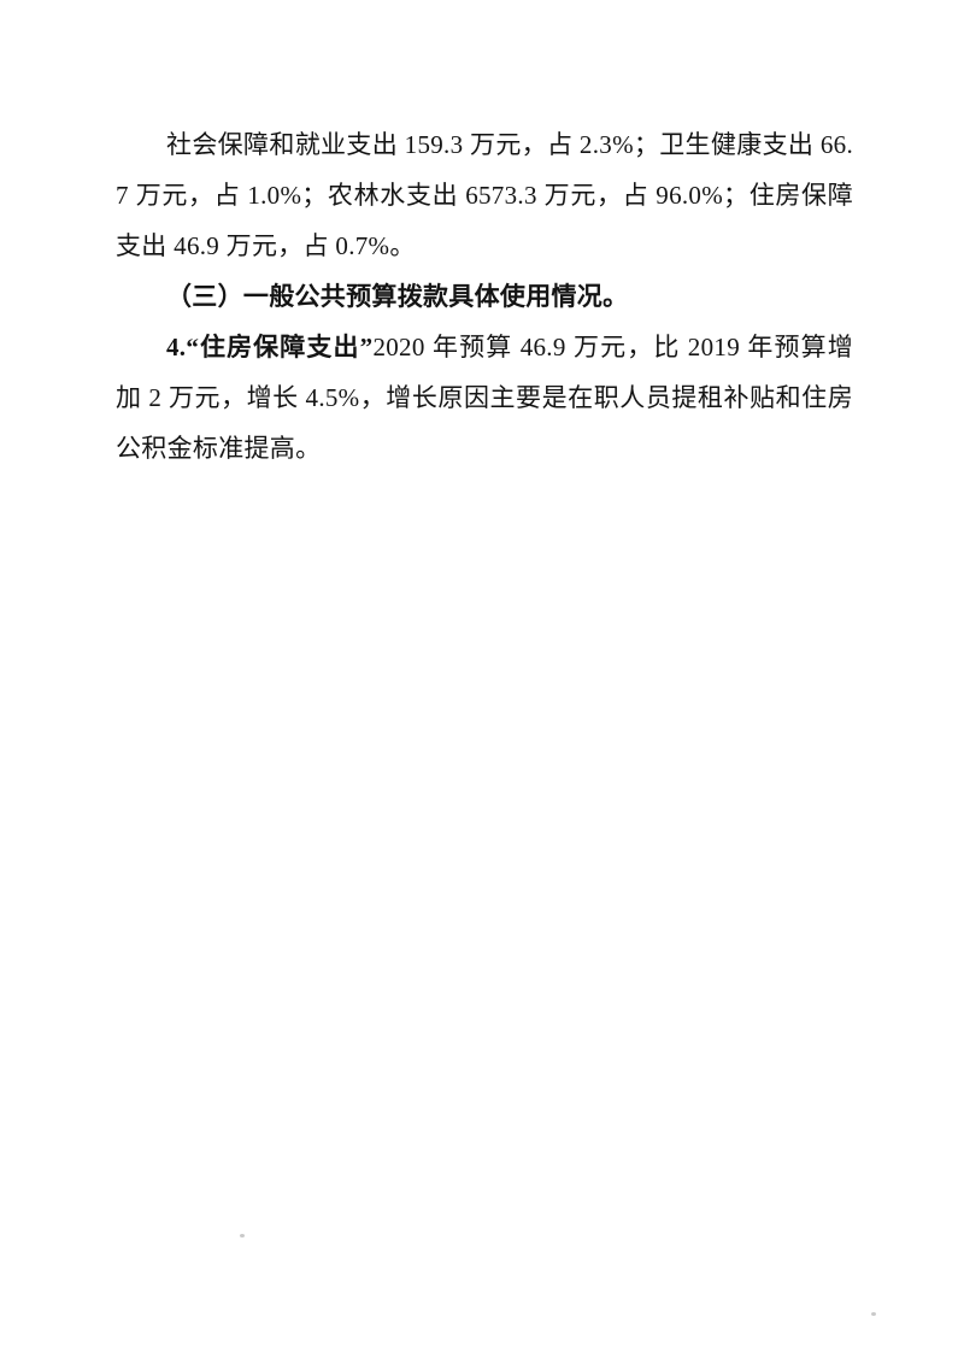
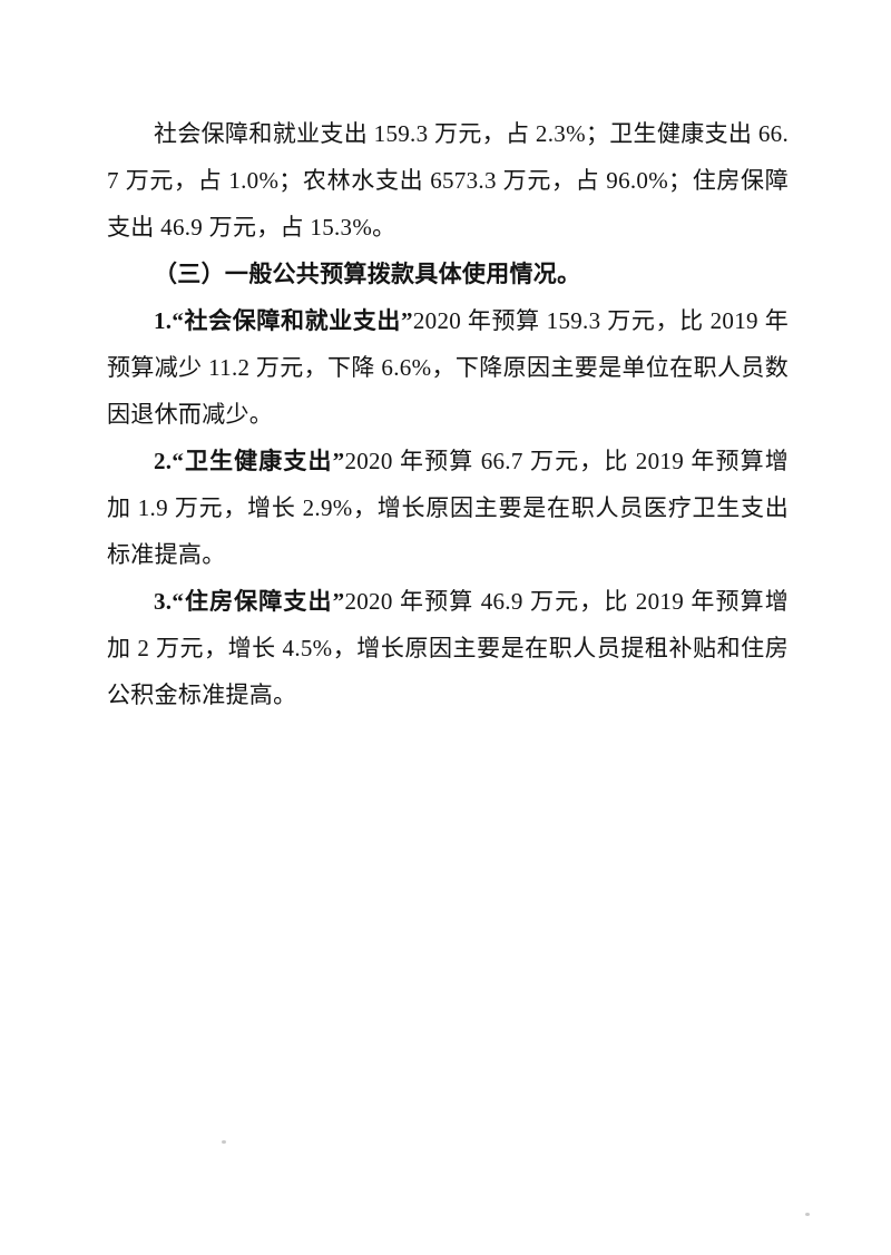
- 社会保障和就业支出 159.3 万元，占 2.3%；卫生健康支出 66.7 万元，占 1.0%；农林水支出 6573.3 万元，占 96.0%；住房保障支出 46.9 万元，占 0.7%。
+ 社会保障和就业支出 159.3 万元，占 2.3%；卫生健康支出 66.7 万元，占 1.0%；农林水支出 6573.3 万元，占 96.0%；住房保障支出 46.9 万元，占 15.3%。
  （三）一般公共预算拨款具体使用情况。
+ 1.“社会保障和就业支出”2020 年预算 159.3 万元，比 2019 年预算减少 11.2 万元，下降 6.6%，下降原因主要是单位在职人员数因退休而减少。
+ 2.“卫生健康支出”2020 年预算 66.7 万元，比 2019 年预算增加 1.9 万元，增长 2.9%，增长原因主要是在职人员医疗卫生支出标准提高。
- 4.“住房保障支出”2020 年预算 46.9 万元，比 2019 年预算增加 2 万元，增长 4.5%，增长原因主要是在职人员提租补贴和住房公积金标准提高。
+ 3.“住房保障支出”2020 年预算 46.9 万元，比 2019 年预算增加 2 万元，增长 4.5%，增长原因主要是在职人员提租补贴和住房公积金标准提高。
